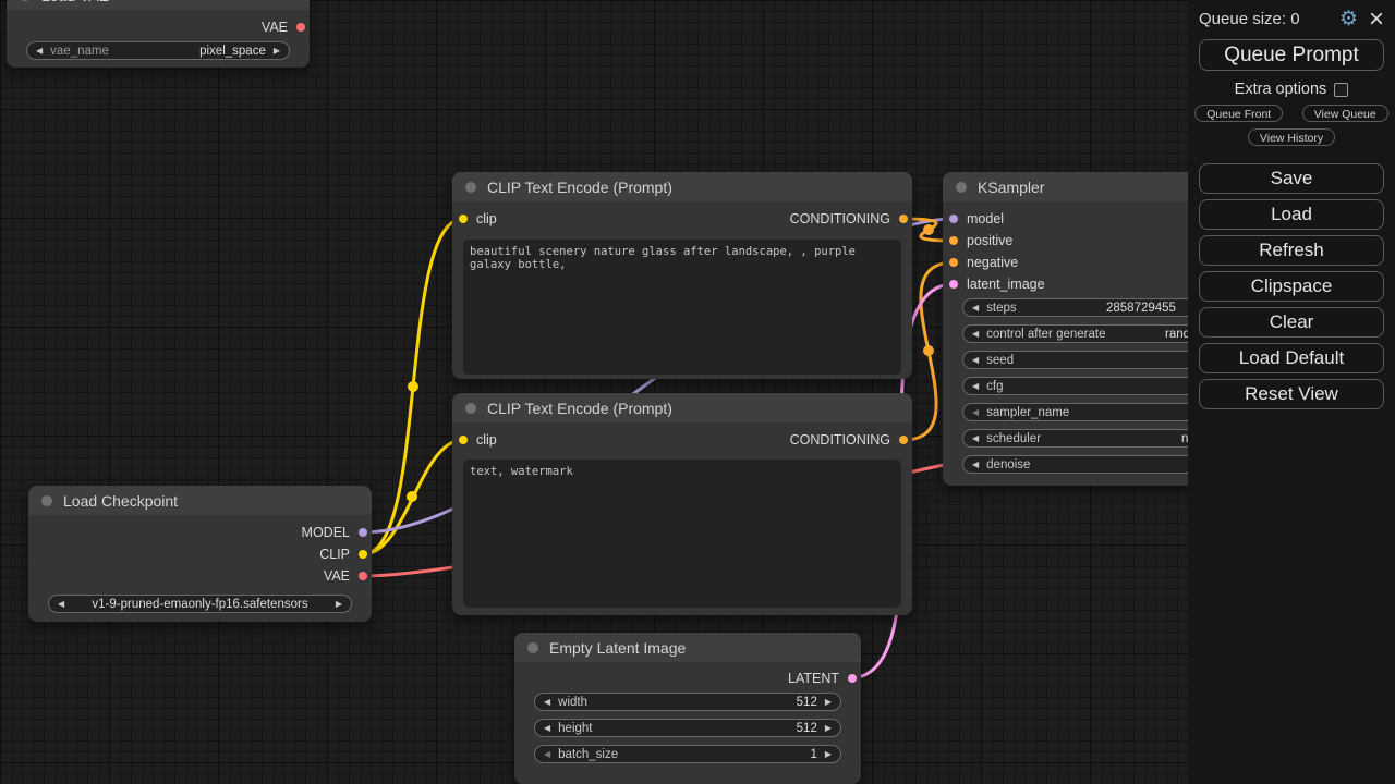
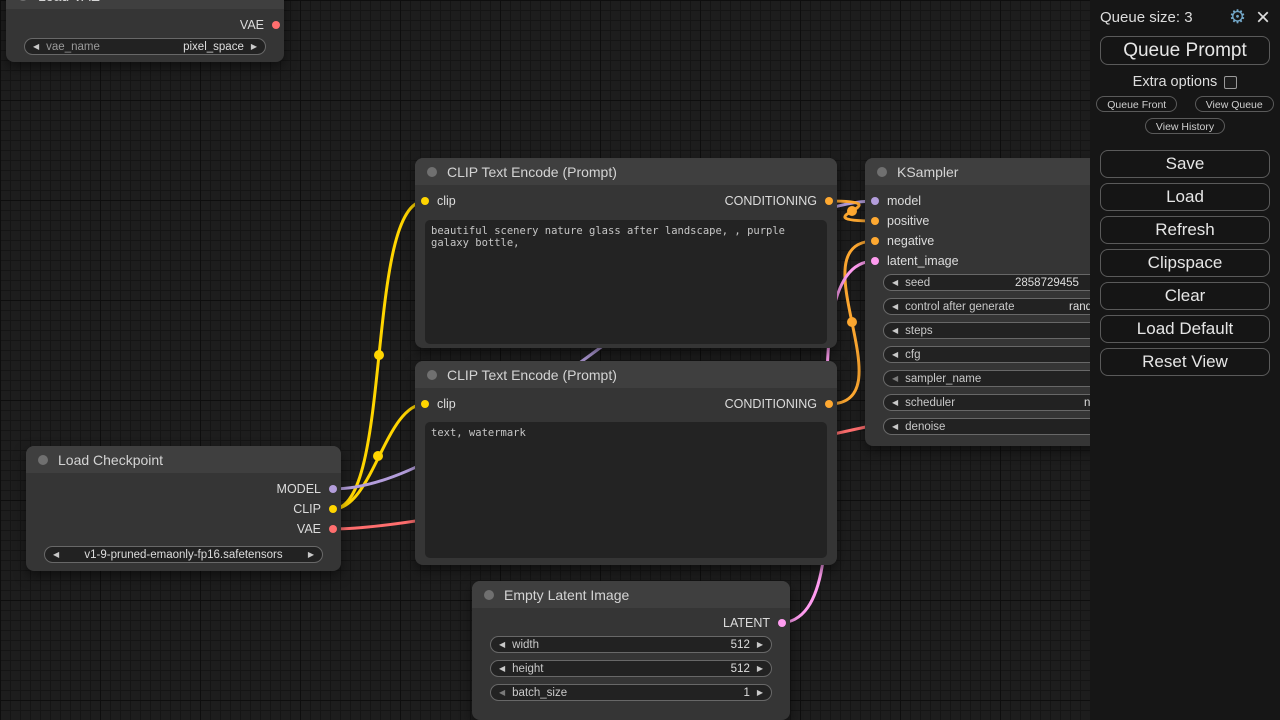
  VAE
  ◀
  vae_name
  pixel_space
  ▶
  CLIP Text Encode (Prompt)
  clip
  CONDITIONING
  beautiful scenery nature glass after landscape, , purple galaxy bottle,
  CLIP Text Encode (Prompt)
  clip
  CONDITIONING
  text, watermark
  Load Checkpoint
  MODEL
  CLIP
  VAE
  ◀
  v1-9-pruned-emaonly-fp16.safetensors
  ▶
  Empty Latent Image
  LATENT
  ◀
  width
  512
  ▶
  ◀
  height
  512
  ▶
  ◀
  batch_size
  1
  ▶
  KSampler
  model
  positive
  negative
  latent_image
  ◀
- steps
+ seed
  2858729455
  ◀
  control after generate
  ◀
- seed
+ steps
  ◀
  cfg
  ◀
  sampler_name
  ◀
  scheduler
  ◀
  denoise
- Queue size: 0
+ Queue size: 3
  ⚙
  ×
  Queue Prompt
  Extra options
  Queue Front
  View Queue
  View History
  Save
  Load
  Refresh
  Clipspace
  Clear
  Load Default
  Reset View
